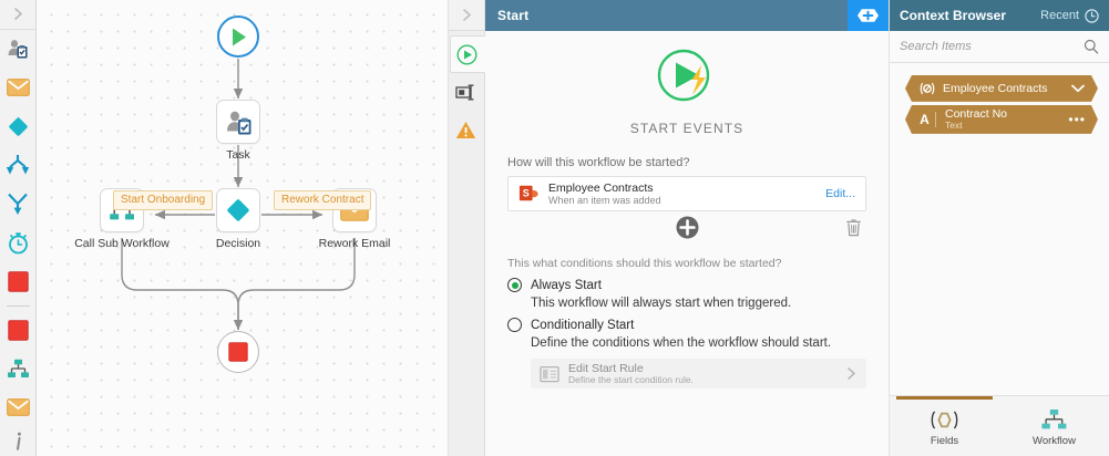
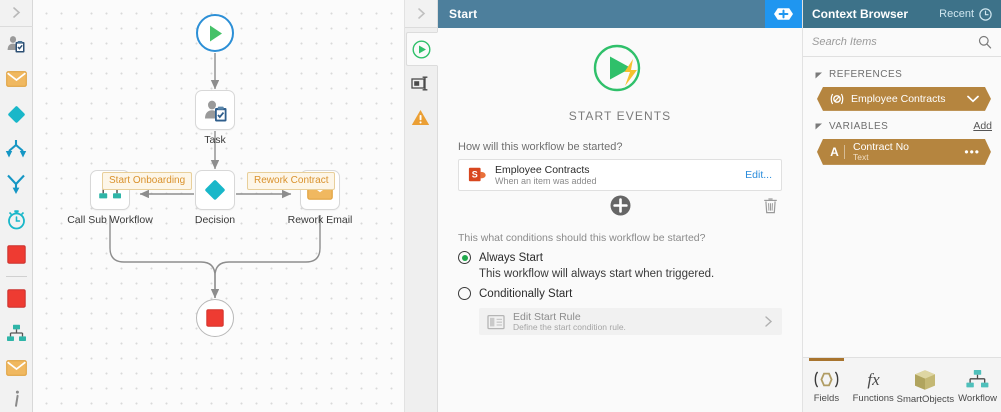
  Task
  Decision
  Call Sub Workflow
  Rework Email
  Start Onboarding
  Rework Contract
  Start
  START EVENTS
  How will this workflow be started?
  S
  Employee Contracts
  When an item was added
  Edit...
  This what conditions should this workflow be started?
  Always Start
  This workflow will always start when triggered.
  Conditionally Start
- Define the conditions when the workflow should start.
  Edit Start Rule
  Define the start condition rule.
  Context Browser
  Recent
  Search Items
+ REFERENCES
  Employee Contracts
+ VARIABLES
+ Add
  A
  Contract No
  Text
  •••
  Fields
+ fx
+ Functions
+ SmartObjects
  Workflow
